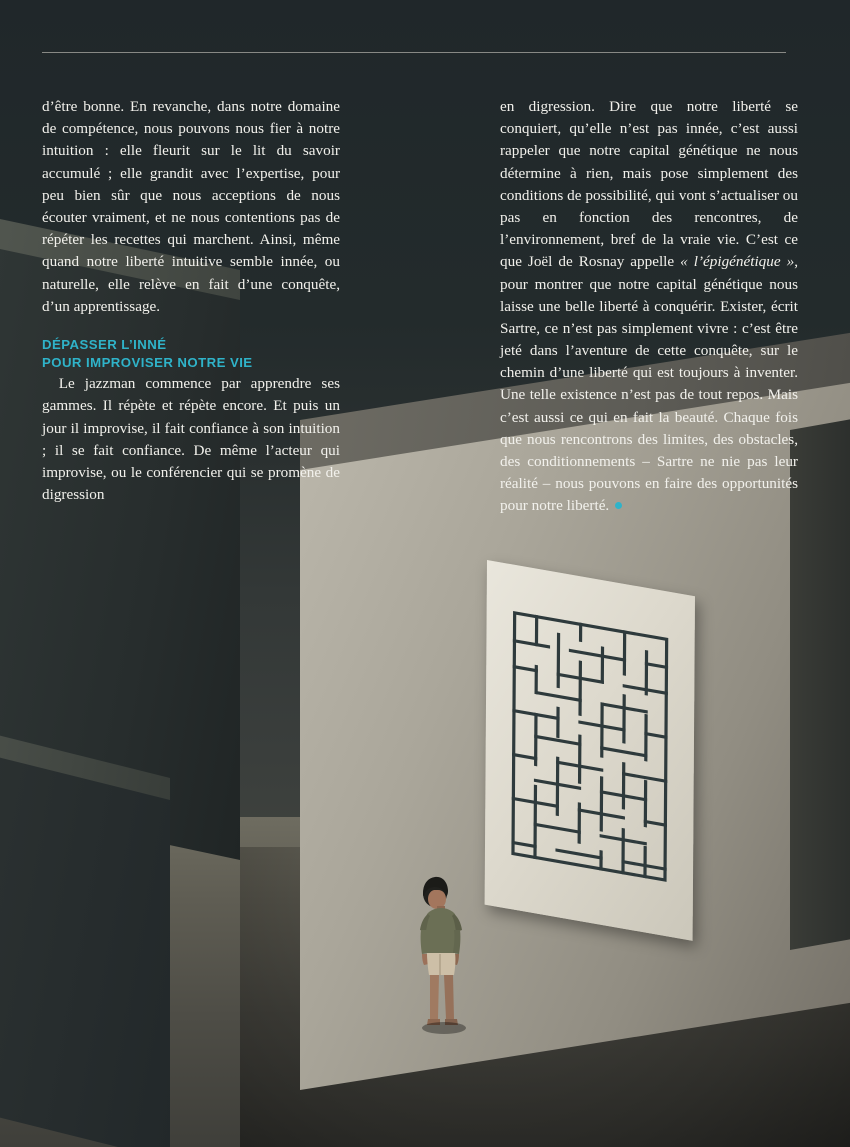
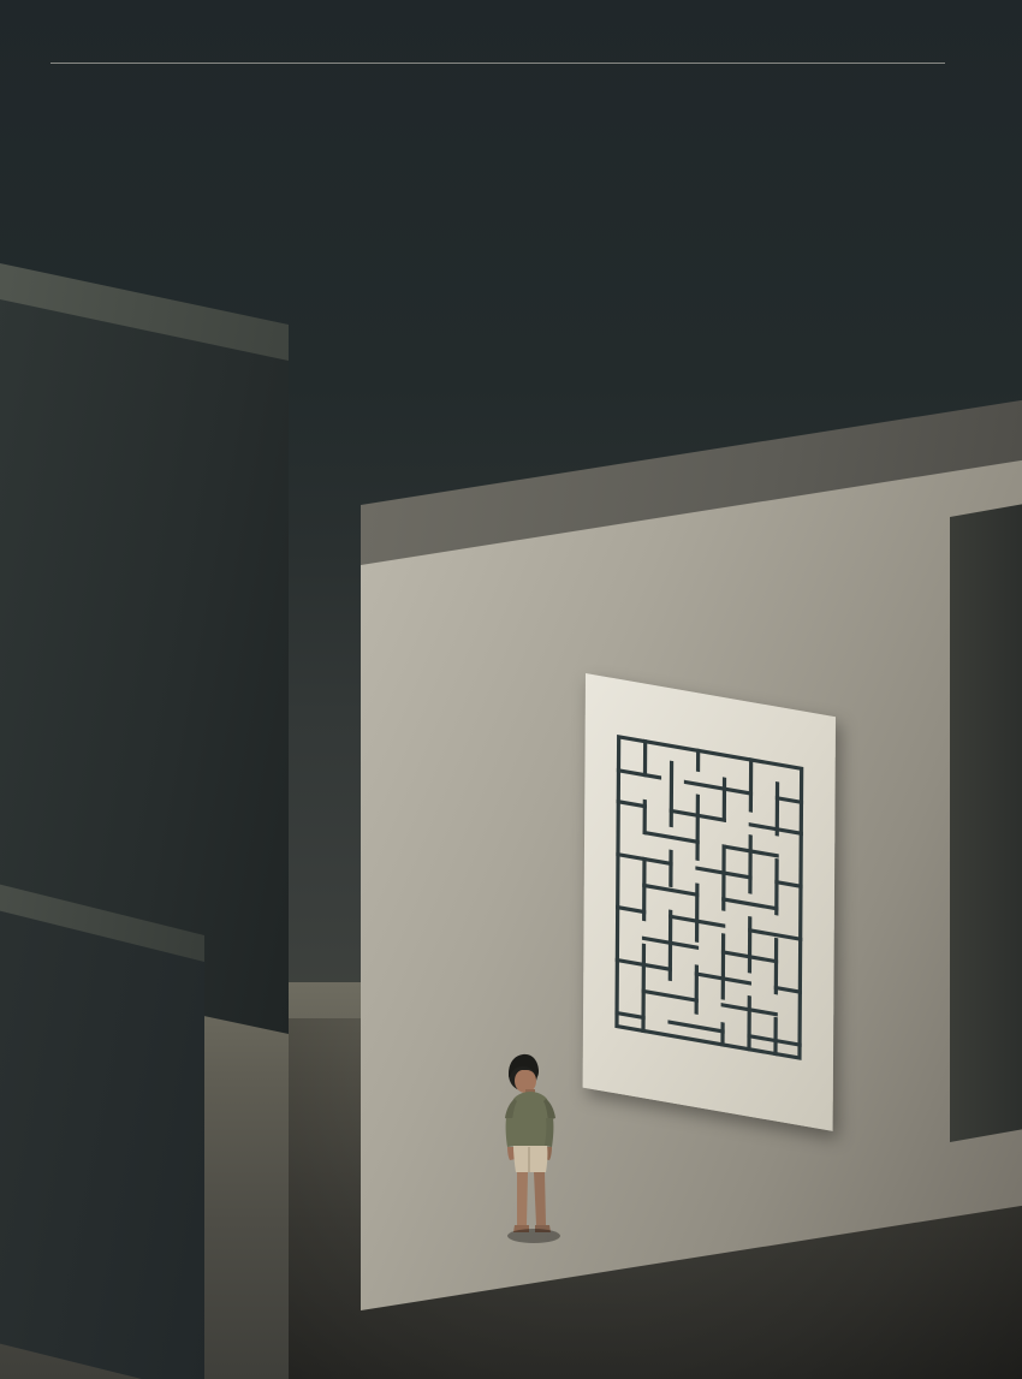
- d’être bonne. En revanche, dans notre domaine de compétence, nous pouvons nous fier à notre intuition : elle fleurit sur le lit du savoir accumulé ; elle grandit avec l’expertise, pour peu bien sûr que nous acceptions de nous écouter vraiment, et ne nous contentions pas de répéter les recettes qui marchent. Ainsi, même quand notre liberté intuitive semble innée, ou naturelle, elle relève en fait d’une conquête, d’un apprentissage.
- DÉPASSER L’INNÉ
- POUR IMPROVISER NOTRE VIE
- Le jazzman commence par apprendre ses gammes. Il répète et répète encore. Et puis un jour il improvise, il fait confiance à son intuition ; il se fait confiance. De même l’acteur qui improvise, ou le conférencier qui se promène de digression
- en digression. Dire que notre liberté se conquiert, qu’elle n’est pas innée, c’est aussi rappeler que notre capital génétique ne nous détermine à rien, mais pose simplement des conditions de possibilité, qui vont s’actualiser ou pas en fonction des rencontres, de l’environnement, bref de la vraie vie. C’est ce que Joël de Rosnay appelle « l’épigénétique », pour montrer que notre capital génétique nous laisse une belle liberté à conquérir. Exister, écrit Sartre, ce n’est pas simplement vivre : c’est être jeté dans l’aventure de cette conquête, sur le chemin d’une liberté qui est toujours à inventer. Une telle existence n’est pas de tout repos. Mais c’est aussi ce qui en fait la beauté. Chaque fois que nous rencontrons des limites, des obstacles, des conditionnements – Sartre ne nie pas leur réalité – nous pouvons en faire des opportunités pour notre liberté.
